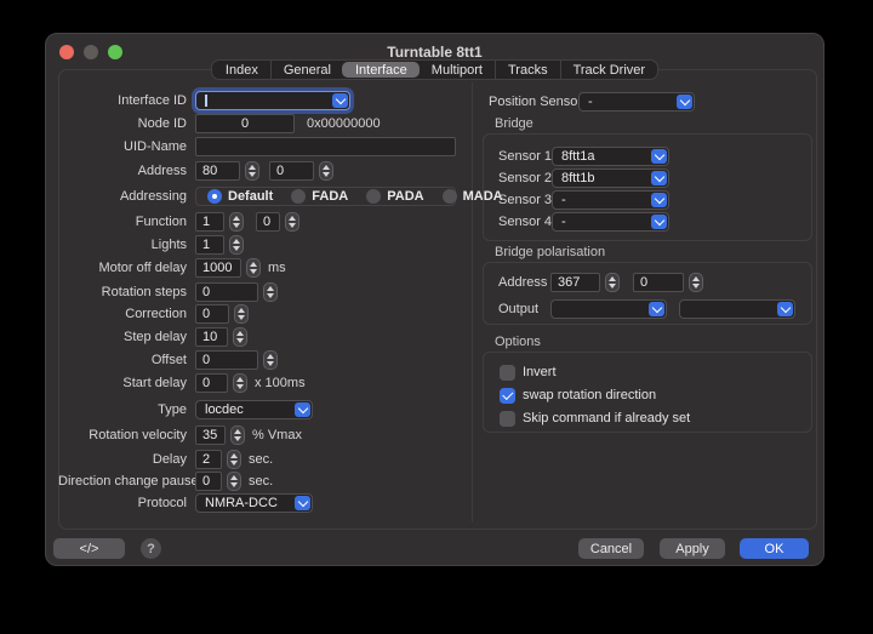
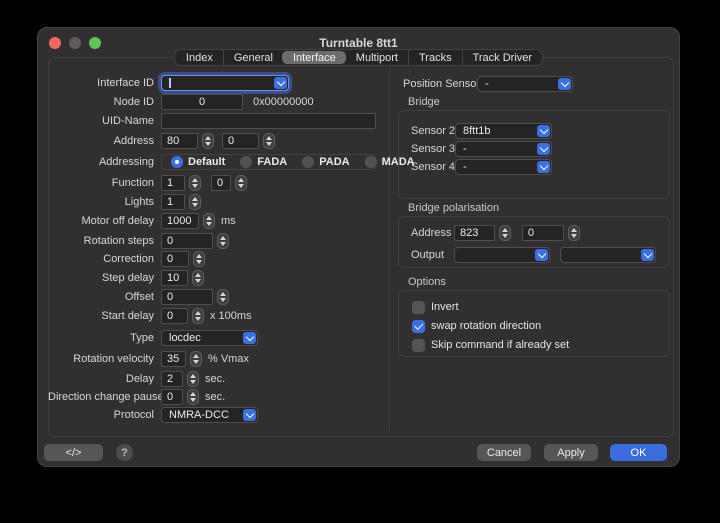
  Turntable 8tt1
  Index
  General
  Interface
  Multiport
  Tracks
  Track Driver
  Interface ID
  Node ID
  0
  0x00000000
  UID-Name
  Address
  80
  0
  Addressing
  Default
  FADA
  PADA
  MADA
  Function
  1
  0
  Lights
  1
  Motor off delay
  1000
  ms
  Rotation steps
  0
  Correction
  0
  Step delay
  10
  Offset
  0
  Start delay
  0
  x 100ms
  Type
  locdec
  Rotation velocity
  35
  % Vmax
  Delay
  2
  sec.
  Direction change paus
  0
  sec.
  Protocol
  NMRA-DCC
  Position Senso
  -
  Bridge
- Sensor 1
- 8ftt1a
  Sensor 2
  8ftt1b
  Sensor 3
  -
  Sensor 4
  -
  Bridge polarisation
  Address
- 367
+ 823
  0
  Output
  Options
  Invert
  swap rotation direction
  Skip command if already set
  </>
  ?
  Cancel
  Apply
  OK
